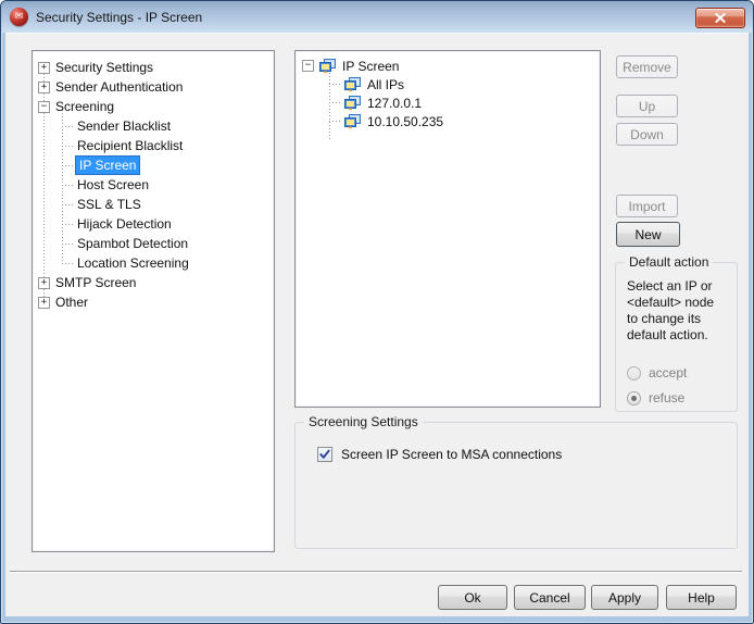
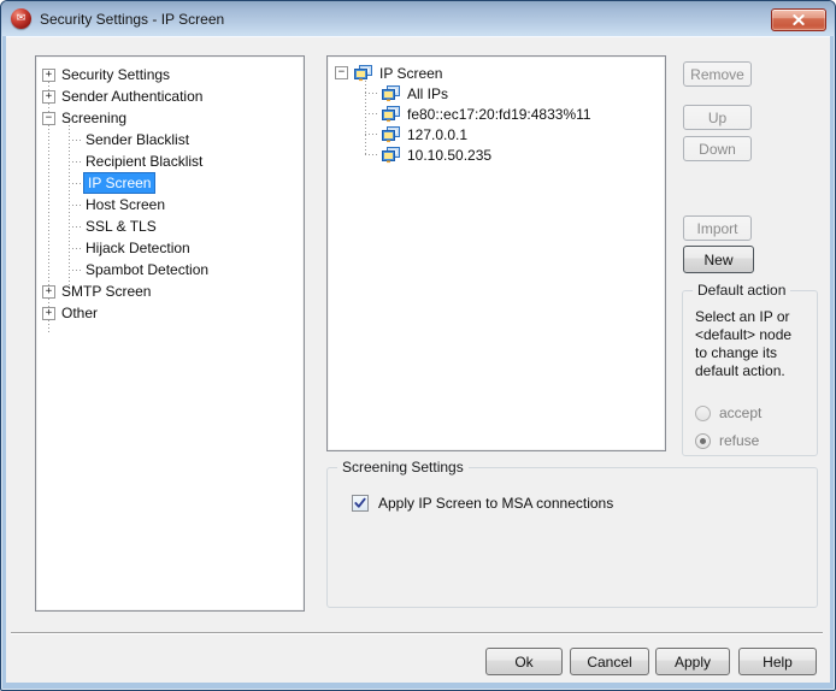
  ✉
  Security Settings - IP Screen
  +
  Security Settings
  +
  Sender Authentication
  −
  Screening
  Sender Blacklist
  Recipient Blacklist
  IP Screen
  Host Screen
  SSL & TLS
  Hijack Detection
  Spambot Detection
- Location Screening
  +
  SMTP Screen
  +
  Other
  −
  IP Screen
  All IPs
+ fe80::ec17:20:fd19:4833%11
  127.0.0.1
  10.10.50.235
  Default action
  Select an IP or <default> node to change its default action.
  accept
  refuse
  Screening Settings
- Screen IP Screen to MSA connections
+ Apply IP Screen to MSA connections
  Remove
  Up
  Down
  Import
  New
  Ok
  Cancel
  Apply
  Help
